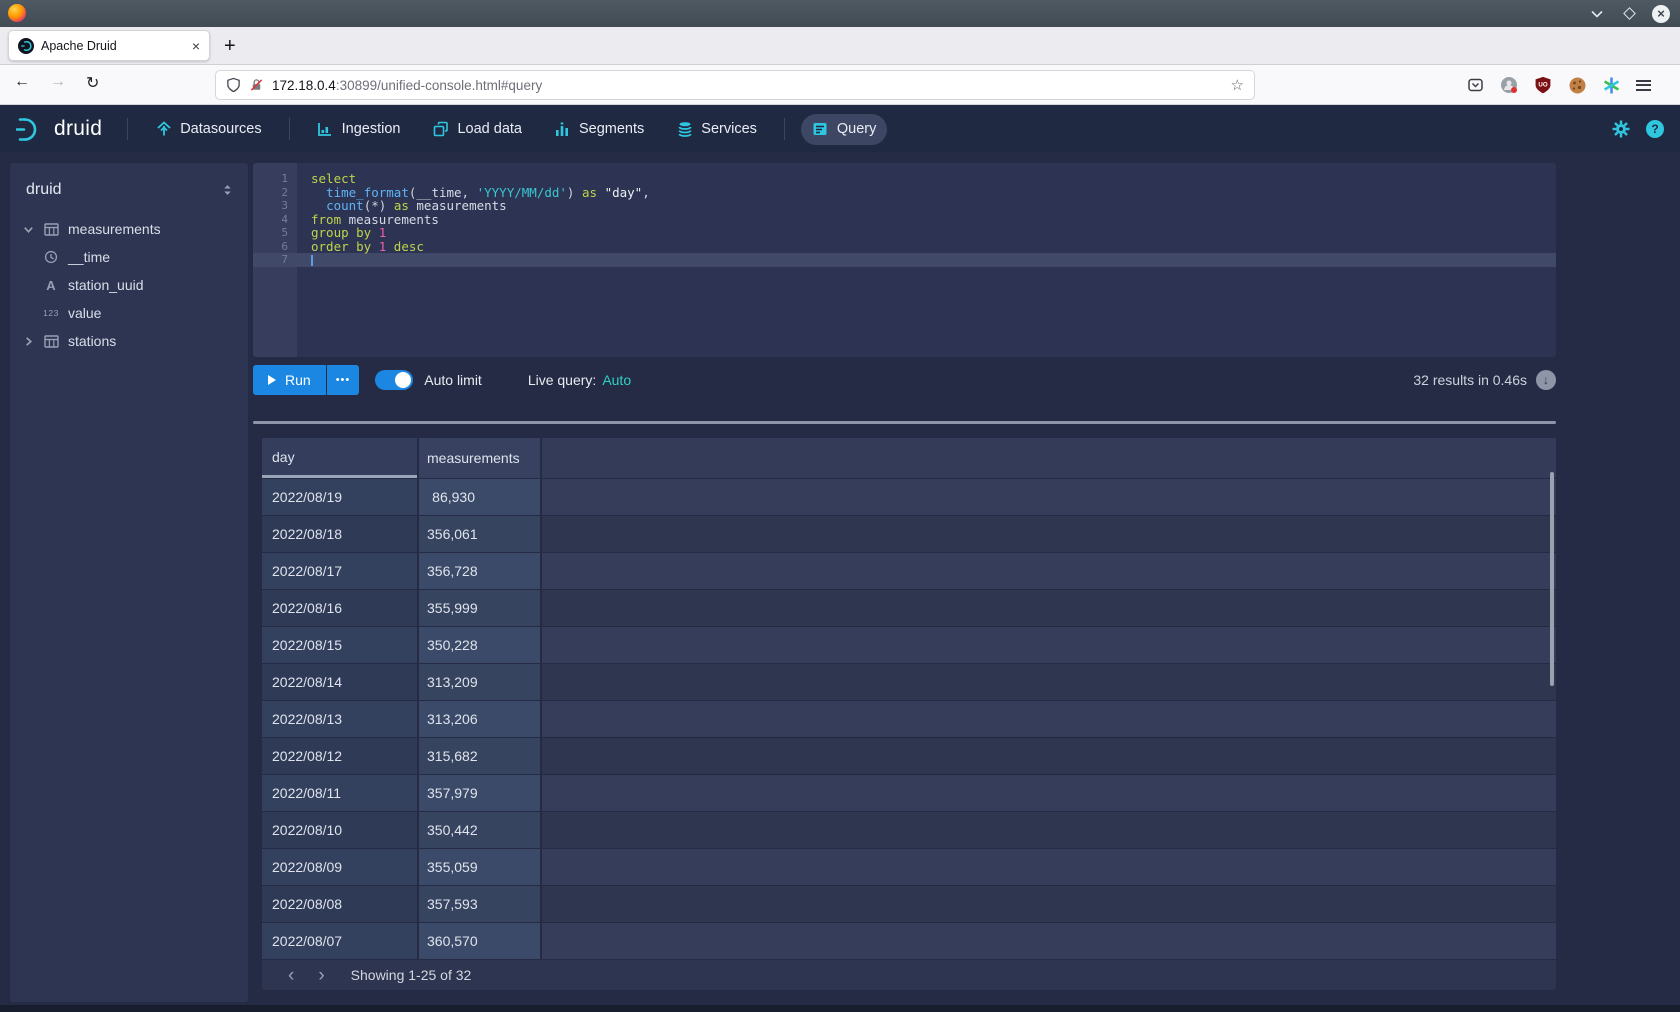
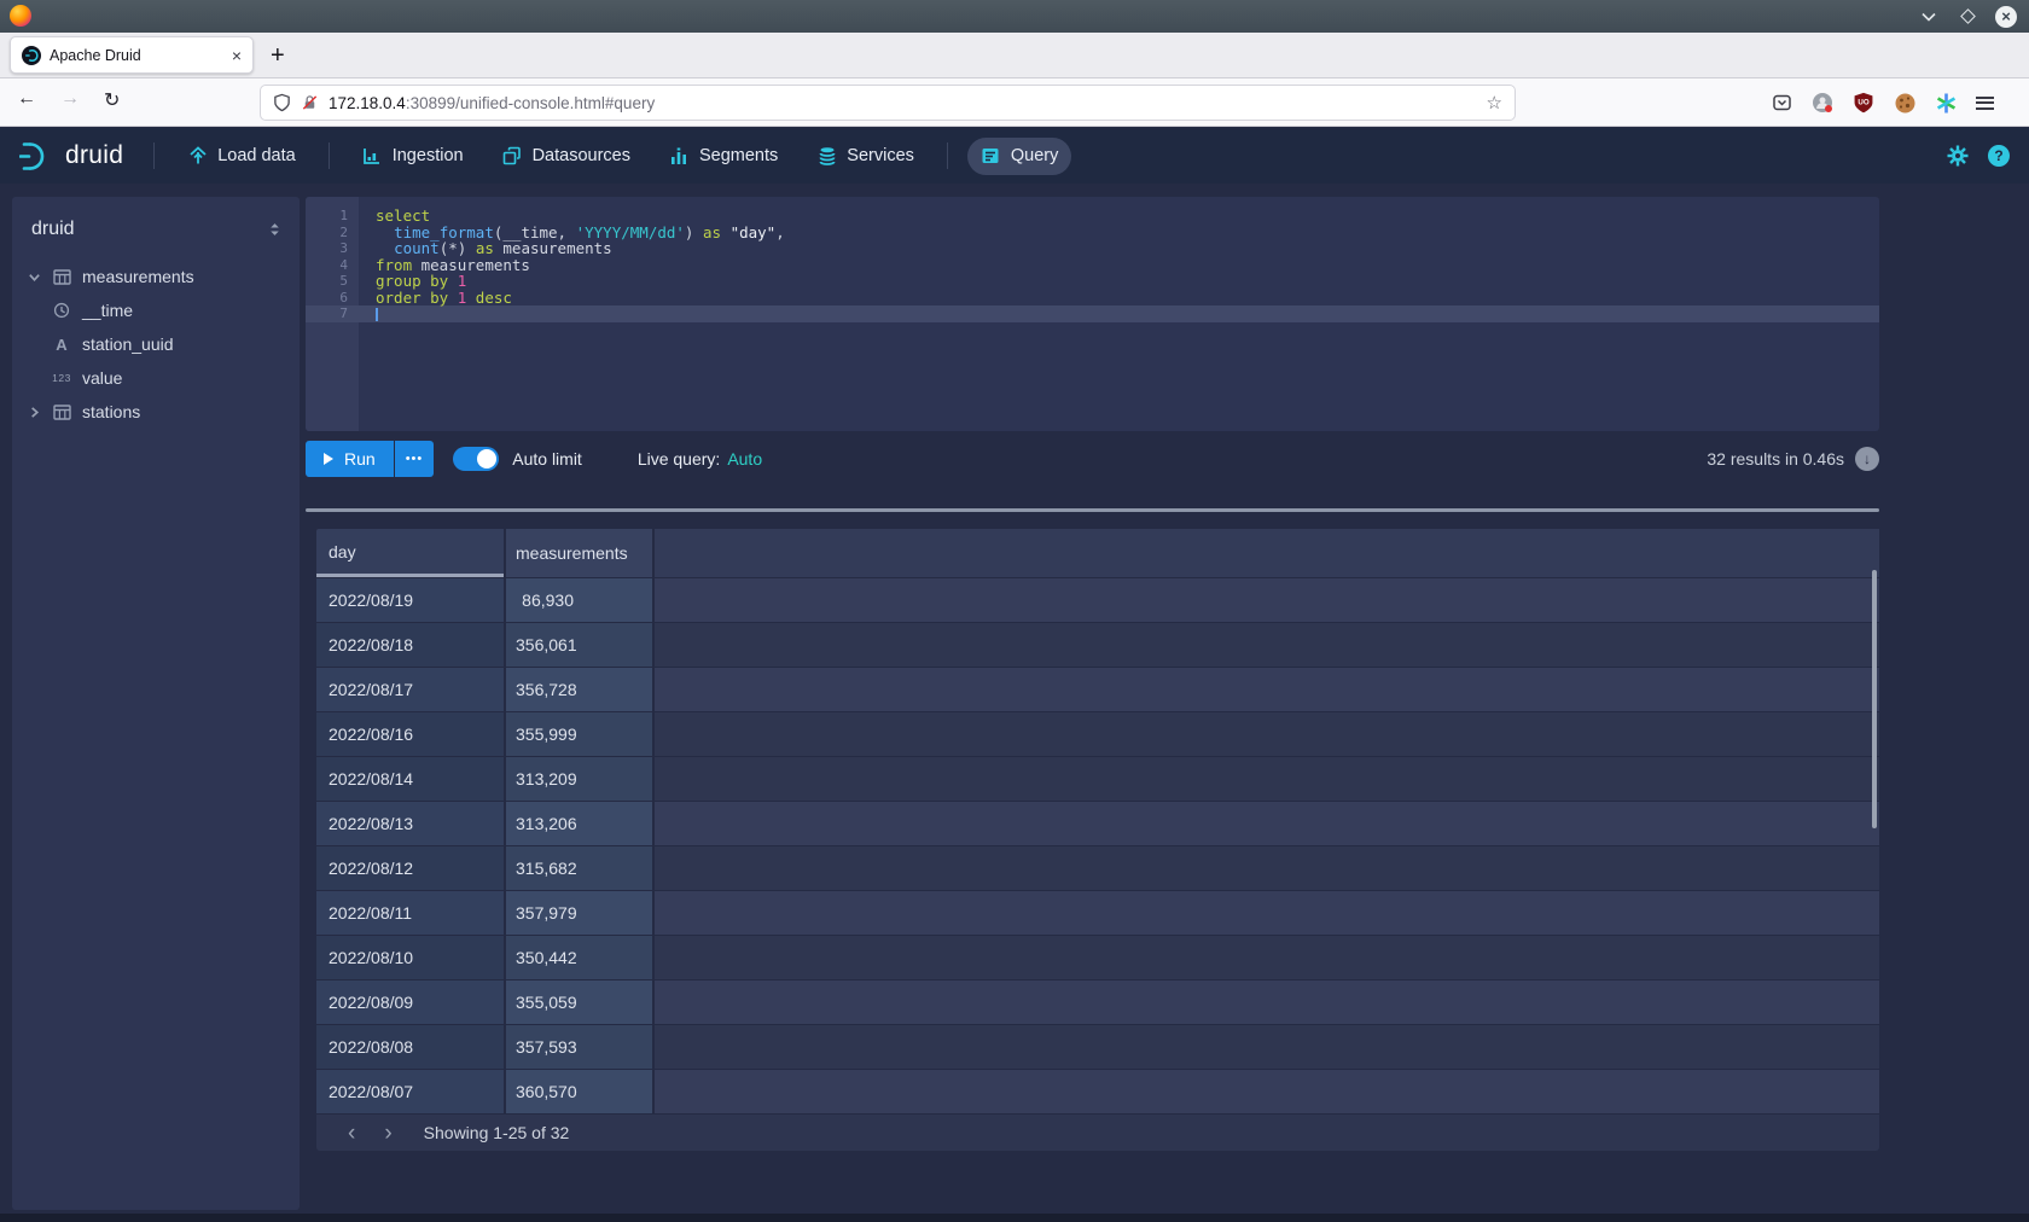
  ×
  Apache Druid
  ×
  +
  ←
  →
  ↻
  172.18.0.4:30899/unified-console.html#query
  ☆
  druid
- Datasources
+ Load data
  Ingestion
- Load data
+ Datasources
  Segments
  Services
  Query
  ?
  druid
  measurements
  __time
  A
  station_uuid
  123
  value
  stations
  1
  select
  2
  time_format(__time, 'YYYY/MM/dd') as "day",
  3
  count(*) as measurements
  4
  from measurements
  5
  group by 1
  6
  order by 1 desc
  7
  Run
  •••
  Auto limit
  Live query:
  Auto
  32 results in 0.46s
  ↓
  day
  measurements
  2022/08/19
  86,930
  2022/08/18
  356,061
  2022/08/17
  356,728
  2022/08/16
  355,999
- 2022/08/15
- 350,228
  2022/08/14
  313,209
  2022/08/13
  313,206
  2022/08/12
  315,682
  2022/08/11
  357,979
  2022/08/10
  350,442
  2022/08/09
  355,059
  2022/08/08
  357,593
  2022/08/07
  360,570
  ‹
  ›
  Showing 1-25 of 32
